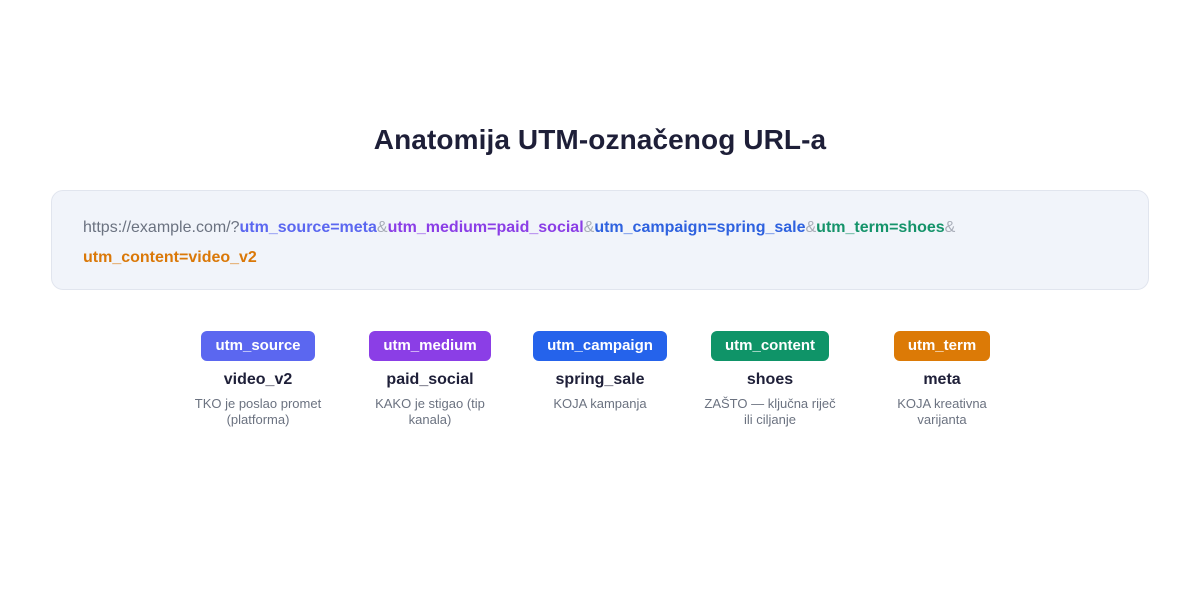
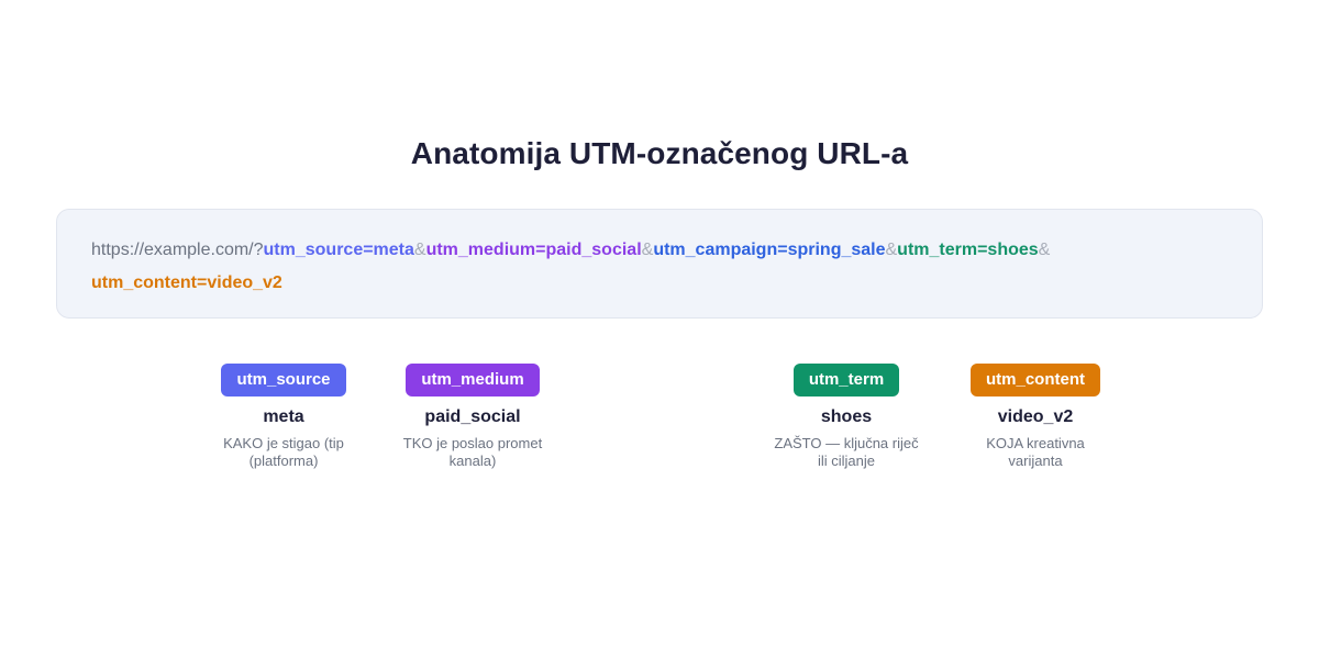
  Anatomija UTM-označenog URL-a
  https://example.com/?utm_source=meta&utm_medium=paid_social&utm_campaign=spring_sale&utm_term=shoes&
  utm_content=video_v2
  utm_source
- video_v2
+ meta
- TKO je poslao promet
+ KAKO je stigao (tip
  (platforma)
  utm_medium
  paid_social
- KAKO je stigao (tip
+ TKO je poslao promet
  kanala)
- utm_campaign
- spring_sale
- KOJA kampanja
- utm_content
+ utm_term
  shoes
  ZAŠTO — ključna riječ
  ili ciljanje
- utm_term
+ utm_content
- meta
+ video_v2
  KOJA kreativna
  varijanta
